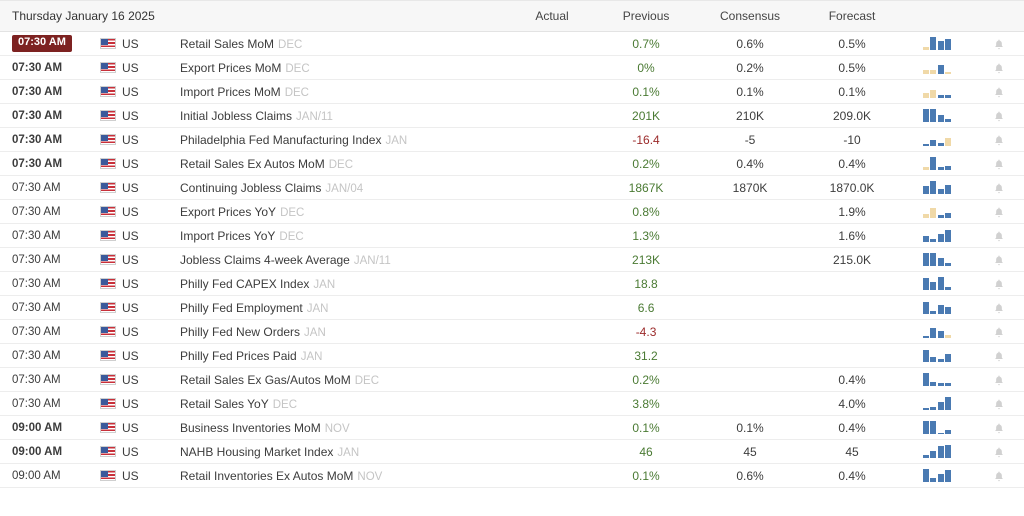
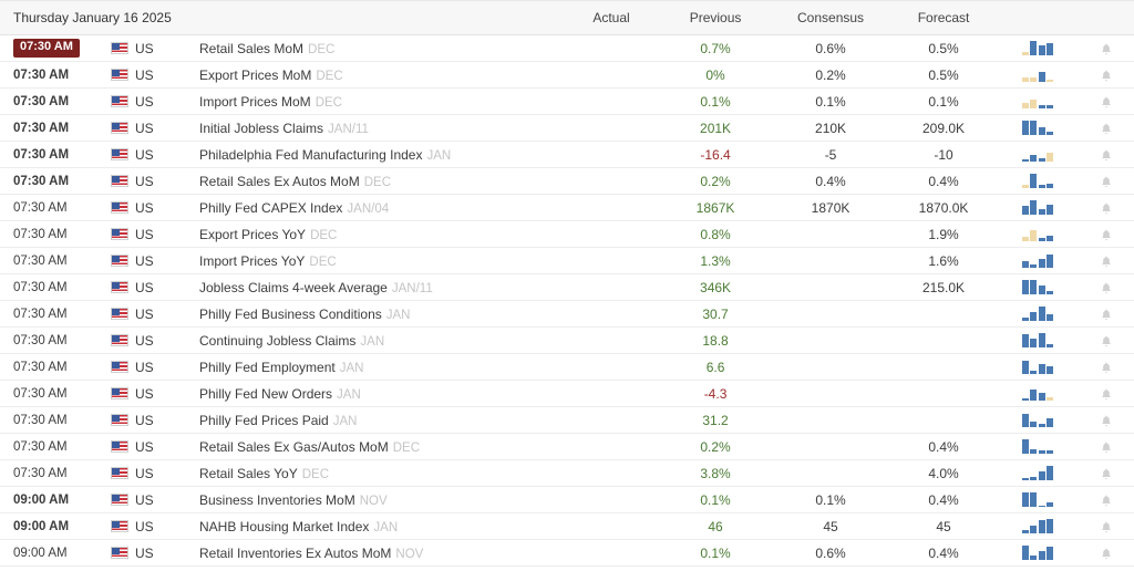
  Thursday January 16 2025	Actual	Previous	Consensus	Forecast
  07:30 AM	US	Retail Sales MoM DEC		0.7%	0.6%	0.5%
  07:30 AM	US	Export Prices MoM DEC		0%	0.2%	0.5%
  07:30 AM	US	Import Prices MoM DEC		0.1%	0.1%	0.1%
  07:30 AM	US	Initial Jobless Claims JAN/11		201K	210K	209.0K
  07:30 AM	US	Philadelphia Fed Manufacturing Index JAN		-16.4	-5	-10
  07:30 AM	US	Retail Sales Ex Autos MoM DEC		0.2%	0.4%	0.4%
- 07:30 AM	US	Continuing Jobless Claims JAN/04		1867K	1870K	1870.0K
+ 07:30 AM	US	Philly Fed CAPEX Index JAN/04		1867K	1870K	1870.0K
  07:30 AM	US	Export Prices YoY DEC		0.8%		1.9%
  07:30 AM	US	Import Prices YoY DEC		1.3%		1.6%
- 07:30 AM	US	Jobless Claims 4-week Average JAN/11		213K		215.0K
+ 07:30 AM	US	Jobless Claims 4-week Average JAN/11		346K		215.0K
+ 07:30 AM	US	Philly Fed Business Conditions JAN		30.7
- 07:30 AM	US	Philly Fed CAPEX Index JAN		18.8
+ 07:30 AM	US	Continuing Jobless Claims JAN		18.8
  07:30 AM	US	Philly Fed Employment JAN		6.6
  07:30 AM	US	Philly Fed New Orders JAN		-4.3
  07:30 AM	US	Philly Fed Prices Paid JAN		31.2
  07:30 AM	US	Retail Sales Ex Gas/Autos MoM DEC		0.2%		0.4%
  07:30 AM	US	Retail Sales YoY DEC		3.8%		4.0%
  09:00 AM	US	Business Inventories MoM NOV		0.1%	0.1%	0.4%
  09:00 AM	US	NAHB Housing Market Index JAN		46	45	45
  09:00 AM	US	Retail Inventories Ex Autos MoM NOV		0.1%	0.6%	0.4%
